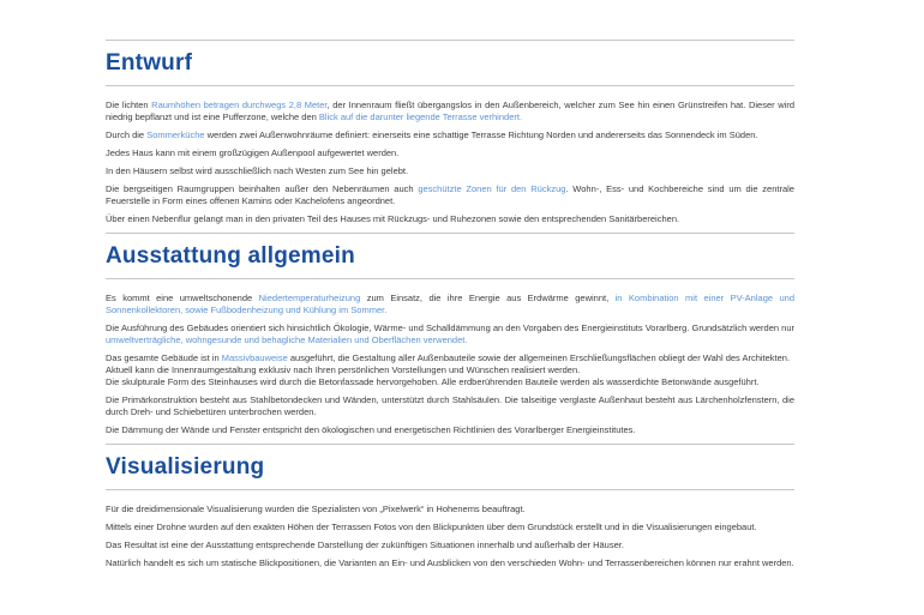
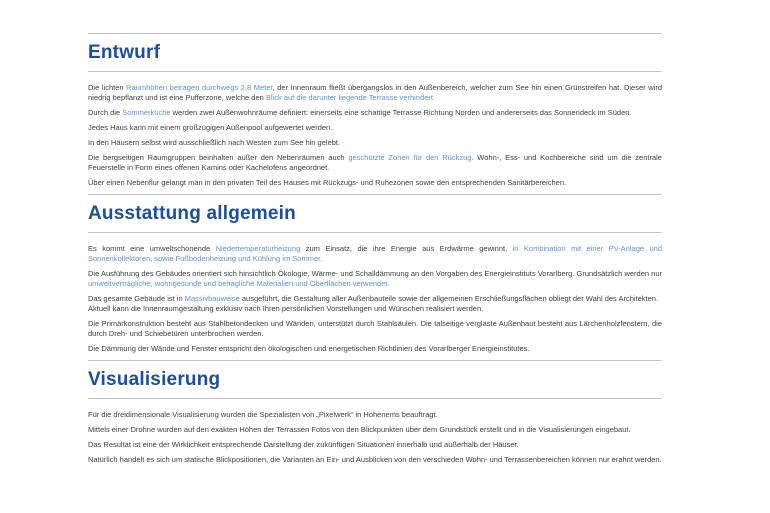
  Entwurf
  Die lichten Raumhöhen betragen durchwegs 2,8 Meter, der Innenraum fließt übergangslos in den Außenbereich, welcher zum See hin einen Grünstreifen hat. Dieser wird niedrig bepflanzt und ist eine Pufferzone, welche den Blick auf die darunter liegende Terrasse verhindert.
  Durch die Sommerküche werden zwei Außenwohnräume definiert: einerseits eine schattige Terrasse Richtung Norden und andererseits das Sonnendeck im Süden.
  Jedes Haus kann mit einem großzügigen Außenpool aufgewertet werden.
  In den Häusern selbst wird ausschließlich nach Westen zum See hin gelebt.
  Die bergseitigen Raumgruppen beinhalten außer den Nebenräumen auch geschützte Zonen für den Rückzug. Wohn-, Ess- und Kochbereiche sind um die zentrale Feuerstelle in Form eines offenen Kamins oder Kachelofens angeordnet.
  Über einen Nebenflur gelangt man in den privaten Teil des Hauses mit Rückzugs- und Ruhezonen sowie den entsprechenden Sanitärbereichen.
  Ausstattung allgemein
  Es kommt eine umweltschonende Niedertemperaturheizung zum Einsatz, die ihre Energie aus Erdwärme gewinnt, in Kombination mit einer PV-Anlage und Sonnenkollektoren, sowie Fußbodenheizung und Kühlung im Sommer.
  Die Ausführung des Gebäudes orientiert sich hinsichtlich Ökologie, Wärme- und Schalldämmung an den Vorgaben des Energieinstituts Vorarlberg. Grundsätzlich werden nur umweltverträgliche, wohngesunde und behagliche Materialien und Oberflächen verwendet.
  Das gesamte Gebäude ist in Massivbauweise ausgeführt, die Gestaltung aller Außenbauteile sowie der allgemeinen Erschließungsflächen obliegt der Wahl des Architekten.
  Aktuell kann die Innenraumgestaltung exklusiv nach Ihren persönlichen Vorstellungen und Wünschen realisiert werden.
- Die skulpturale Form des Steinhauses wird durch die Betonfassade hervorgehoben. Alle erdberührenden Bauteile werden als wasserdichte Betonwände ausgeführt.
  Die Primärkonstruktion besteht aus Stahlbetondecken und Wänden, unterstützt durch Stahlsäulen. Die talseitige verglaste Außenhaut besteht aus Lärchenholzfenstern, die durch Dreh- und Schiebetüren unterbrochen werden.
  Die Dämmung der Wände und Fenster entspricht den ökologischen und energetischen Richtlinien des Vorarlberger Energieinstitutes.
  Visualisierung
  Für die dreidimensionale Visualisierung wurden die Spezialisten von „Pixelwerk“ in Hohenems beauftragt.
  Mittels einer Drohne wurden auf den exakten Höhen der Terrassen Fotos von den Blickpunkten über dem Grundstück erstellt und in die Visualisierungen eingebaut.
- Das Resultat ist eine der Ausstattung entsprechende Darstellung der zukünftigen Situationen innerhalb und außerhalb der Häuser.
+ Das Resultat ist eine der Wirklichkeit entsprechende Darstellung der zukünftigen Situationen innerhalb und außerhalb der Häuser.
  Natürlich handelt es sich um statische Blickpositionen, die Varianten an Ein- und Ausblicken von den verschieden Wohn- und Terrassenbereichen können nur erahnt werden.
